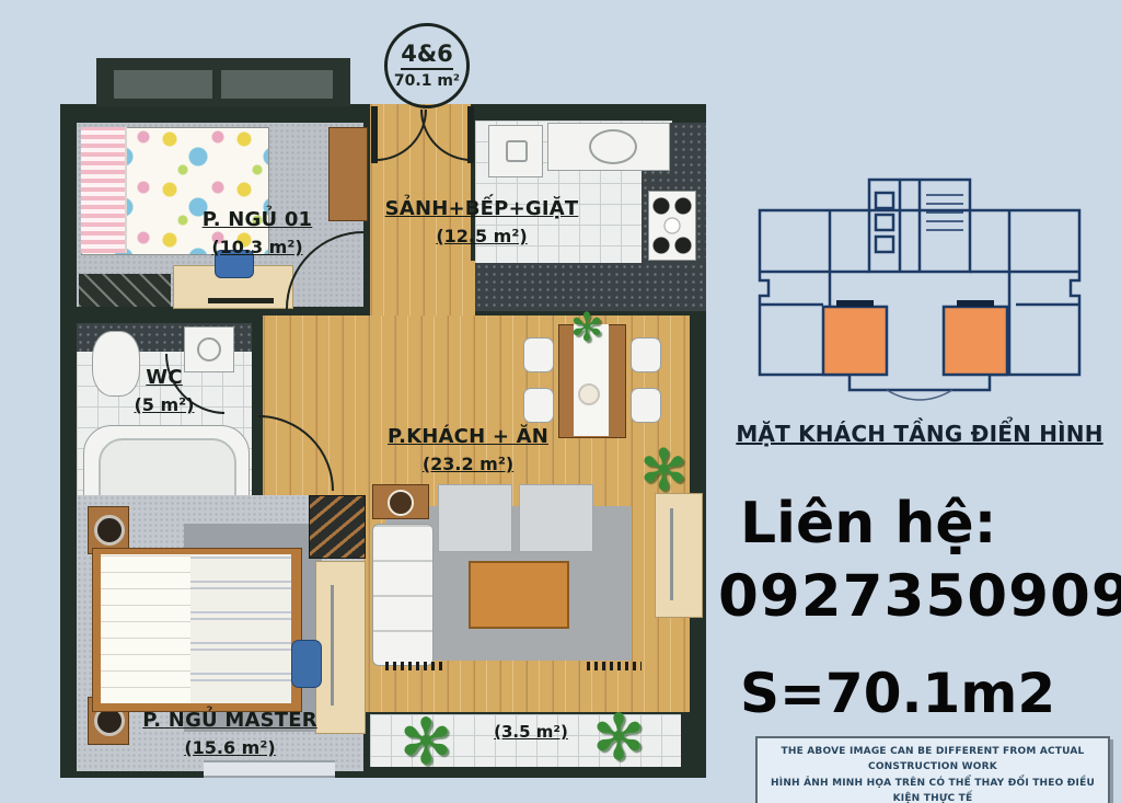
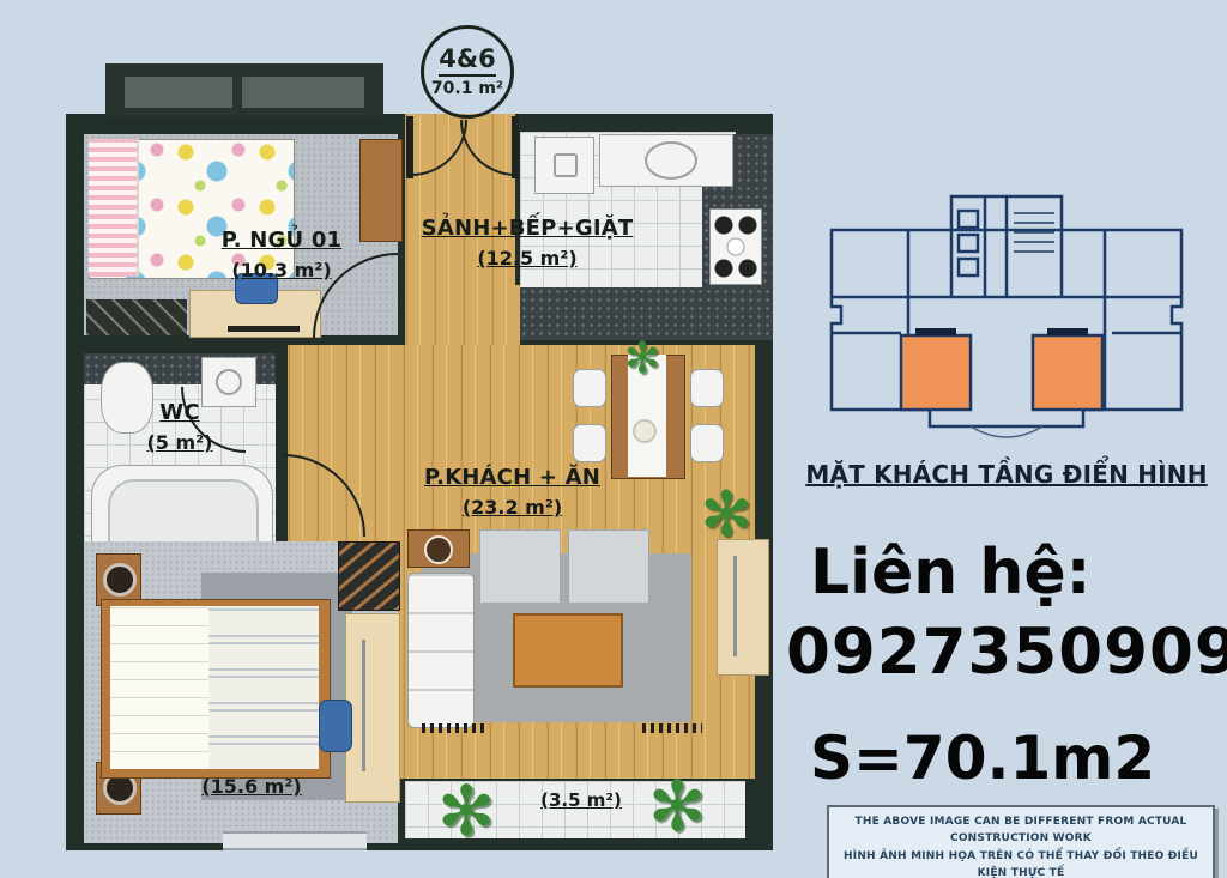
  ✻
  ✻
  ✻
  ✻
  4&6
  70.1 m²
  P. NGỦ 01
  (10.3 m²)
  SẢNH+BẾP+GIẶT
  (12.5 m²)
  WC
  (5 m²)
  P.KHÁCH + ĂN
  (23.2 m²)
- P. NGỦ MASTER
  (15.6 m²)
  (3.5 m²)
  MẶT KHÁCH TẦNG ĐIỂN HÌNH
  Liên hệ:
  0927350909
  S=70.1m2
  THE ABOVE IMAGE CAN BE DIFFERENT FROM ACTUAL CONSTRUCTION WORK
  HÌNH ẢNH MINH HỌA TRÊN CÓ THỂ THAY ĐỔI THEO ĐIỀU KIỆN THỰC TẾ
